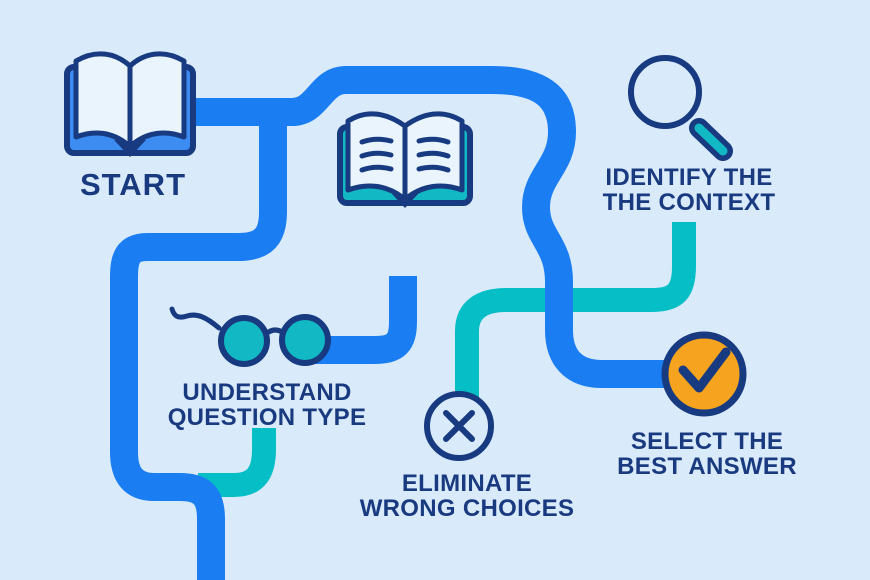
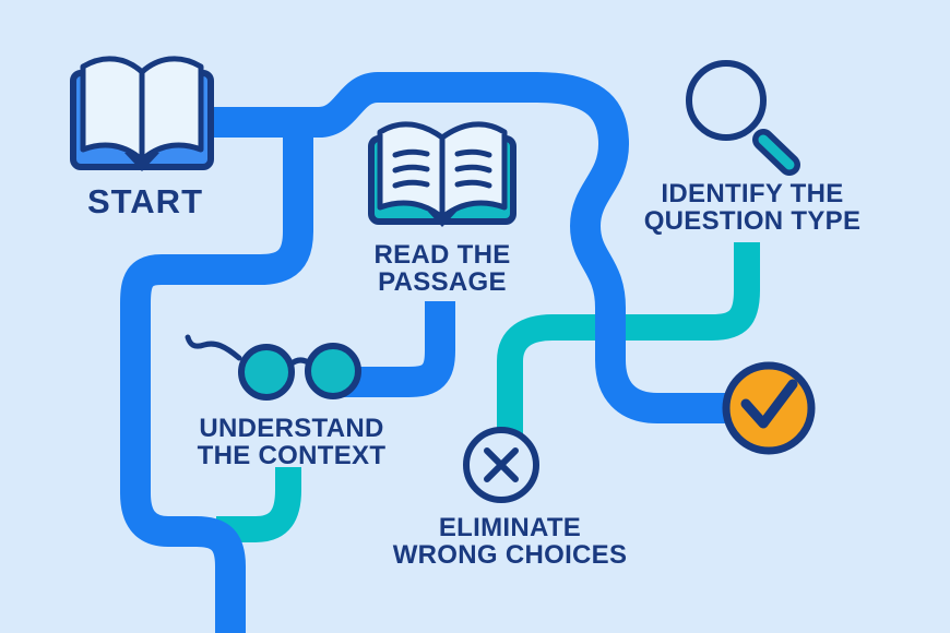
  START
+ READ THE
+ PASSAGE
  UNDERSTAND
- QUESTION TYPE
+ THE CONTEXT
  ELIMINATE
  WRONG CHOICES
  IDENTIFY THE
- THE CONTEXT
+ QUESTION TYPE
- SELECT THE
- BEST ANSWER
